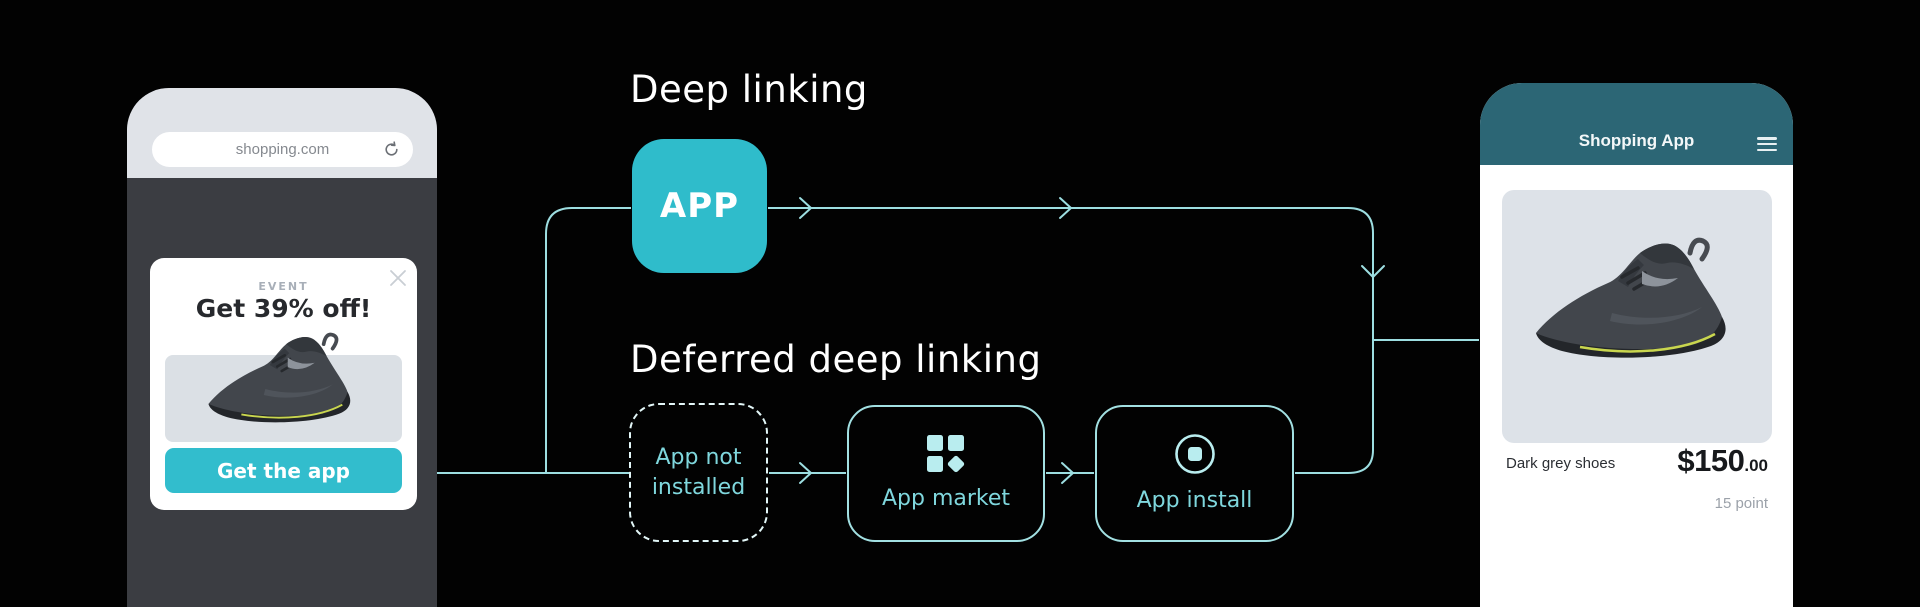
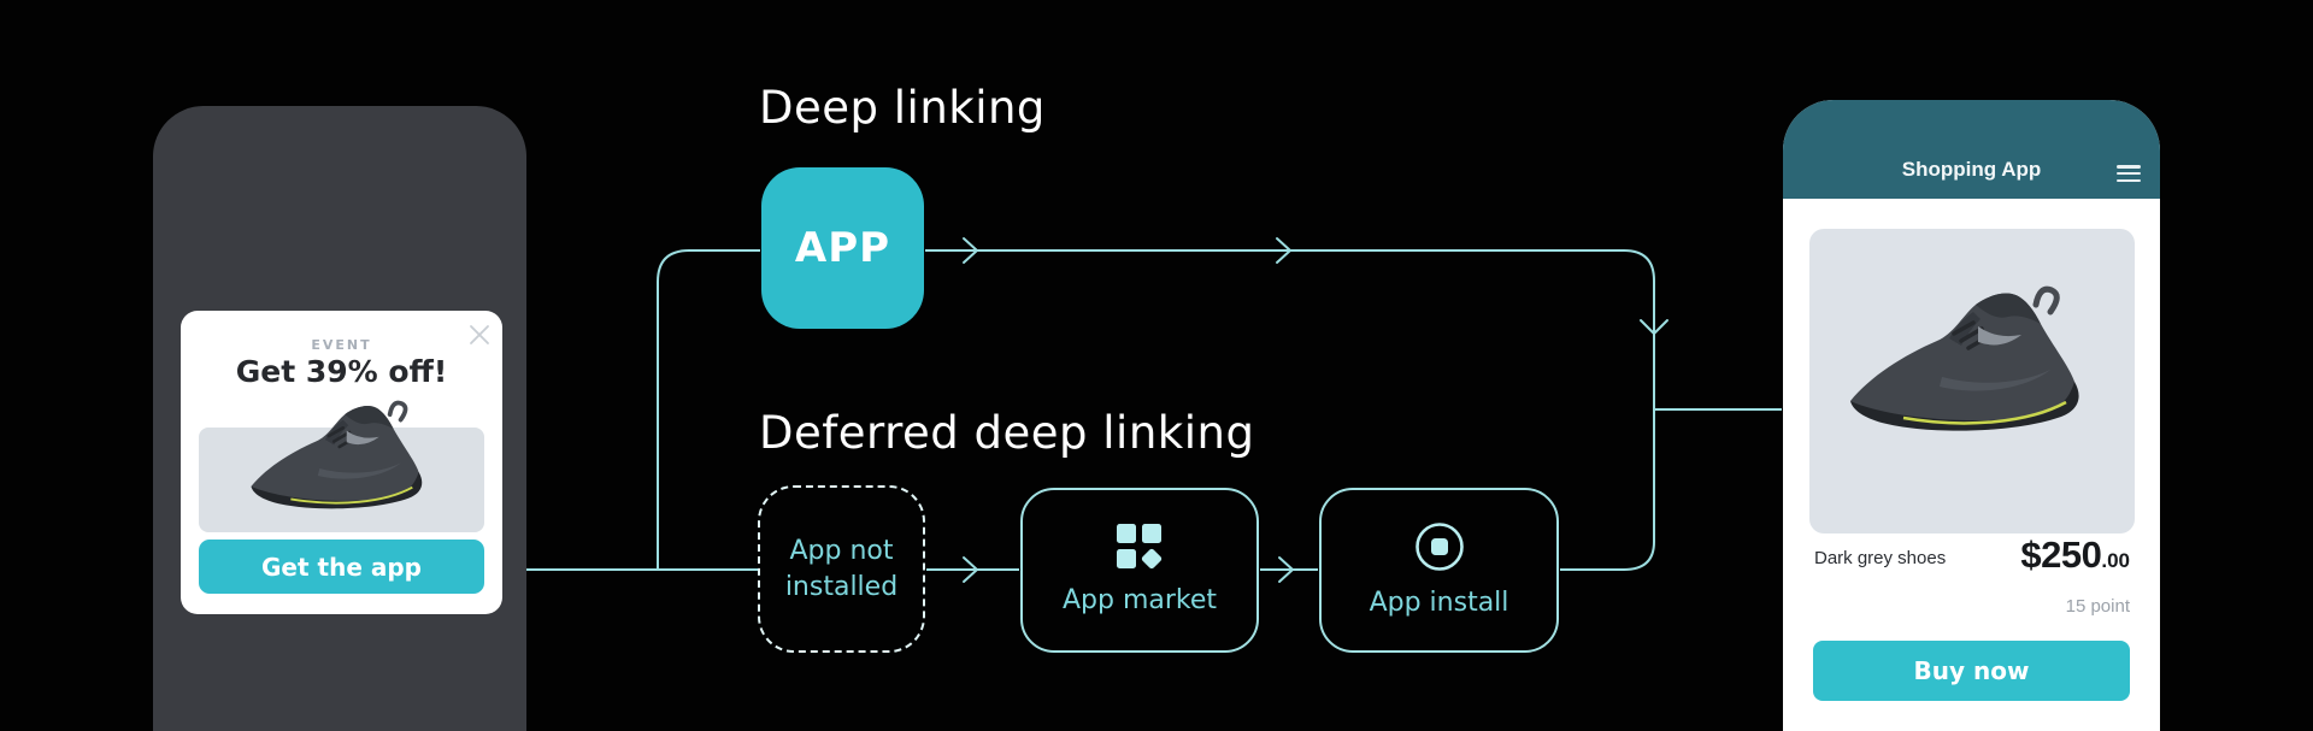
  Deep linking
  Deferred deep linking
  APP
  App not installed
  App market
  App install
- shopping.com
  EVENT
  Get 39% off!
  Get the app
  Shopping App
  Dark grey shoes
- $150.00
+ $250.00
  15 point
+ Buy now
